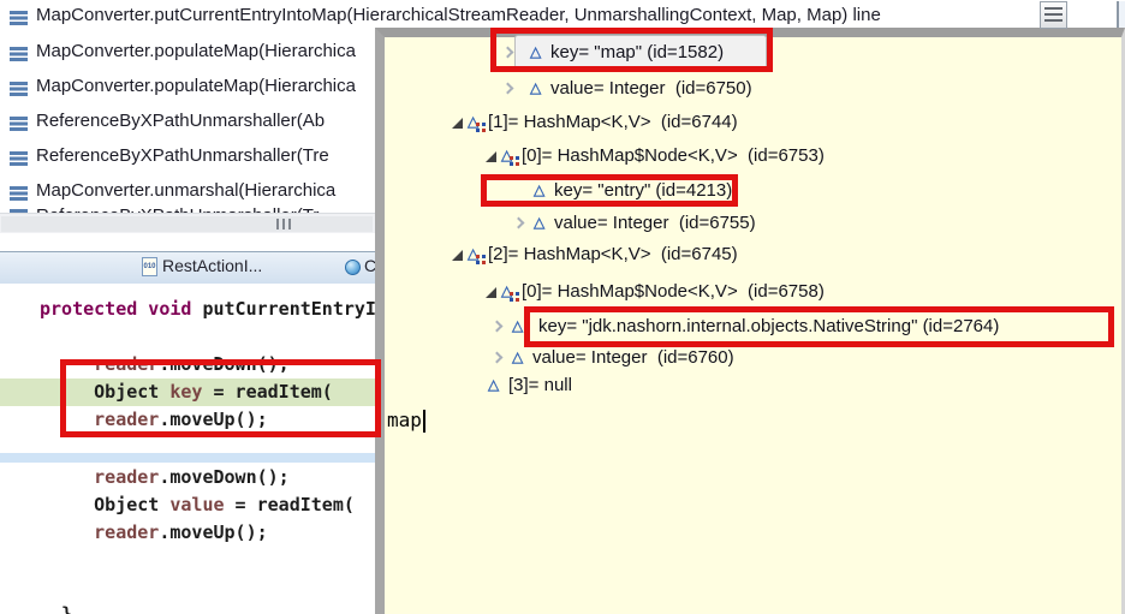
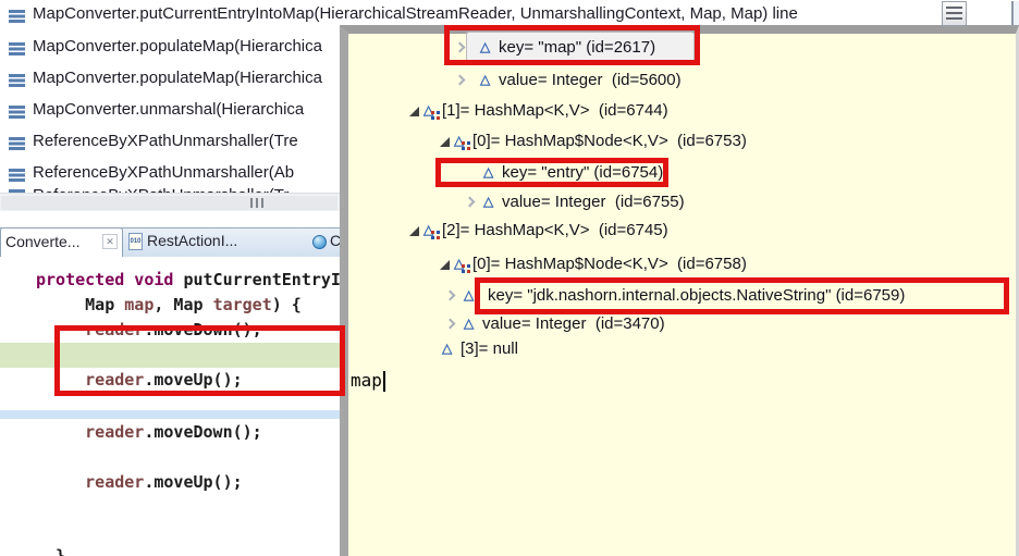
  MapConverter.putCurrentEntryIntoMap(HierarchicalStreamReader, UnmarshallingContext, Map, Map) line
  MapConverter.populateMap(Hierarchica
  MapConverter.populateMap(Hierarchica
- ReferenceByXPathUnmarshaller(Ab
+ MapConverter.unmarshal(Hierarchica
  ReferenceByXPathUnmarshaller(Tre
- MapConverter.unmarshal(Hierarchica
+ ReferenceByXPathUnmarshaller(Ab
+ Converte...
+ ✕
  RestActionI...
  C
  protected void putCurrentEntryI
+ Map map, Map target) {
  reader.moveDown();
- Object key = readItem(
  reader.moveUp();
  reader.moveDown();
- Object value = readItem(
  reader.moveUp();
  △
- key= "map" (id=1582)
+ key= "map" (id=2617)
  △
- value= Integer (id=6750)
+ value= Integer (id=5600)
  △
  [1]= HashMap<K,V> (id=6744)
  △
  [0]= HashMap$Node<K,V> (id=6753)
  △
- key= "entry" (id=4213)
+ key= "entry" (id=6754)
  △
  value= Integer (id=6755)
  △
  [2]= HashMap<K,V> (id=6745)
  △
  [0]= HashMap$Node<K,V> (id=6758)
  △
- key= "jdk.nashorn.internal.objects.NativeString" (id=2764)
+ key= "jdk.nashorn.internal.objects.NativeString" (id=6759)
  △
- value= Integer (id=6760)
+ value= Integer (id=3470)
  △
  [3]= null
  map
